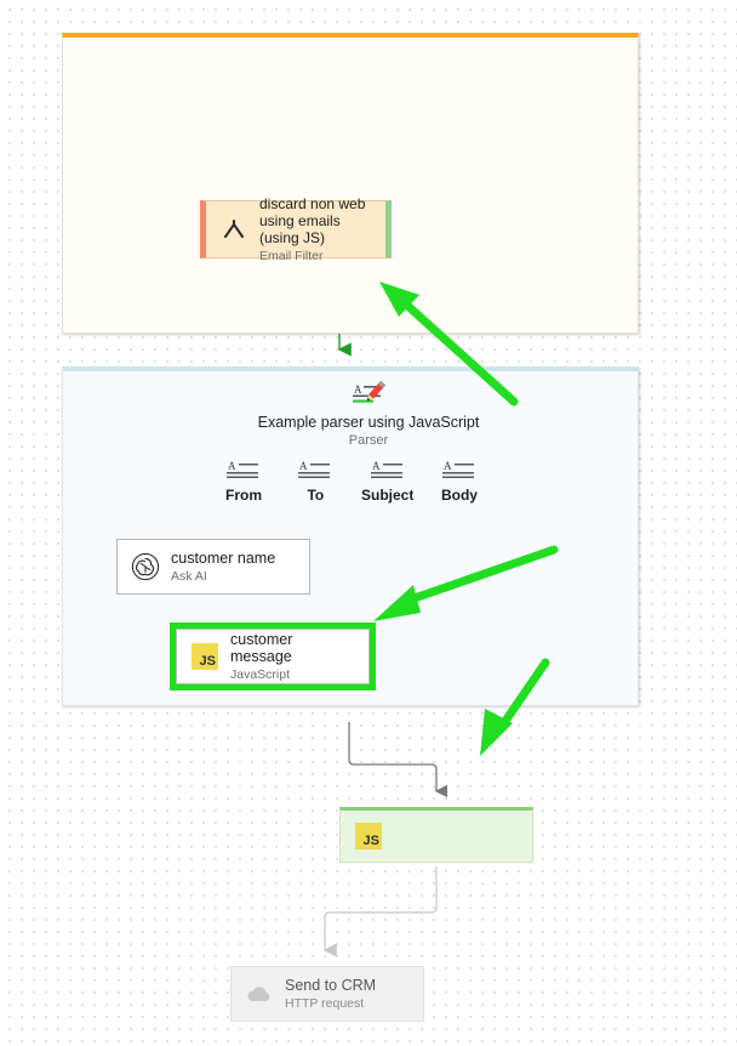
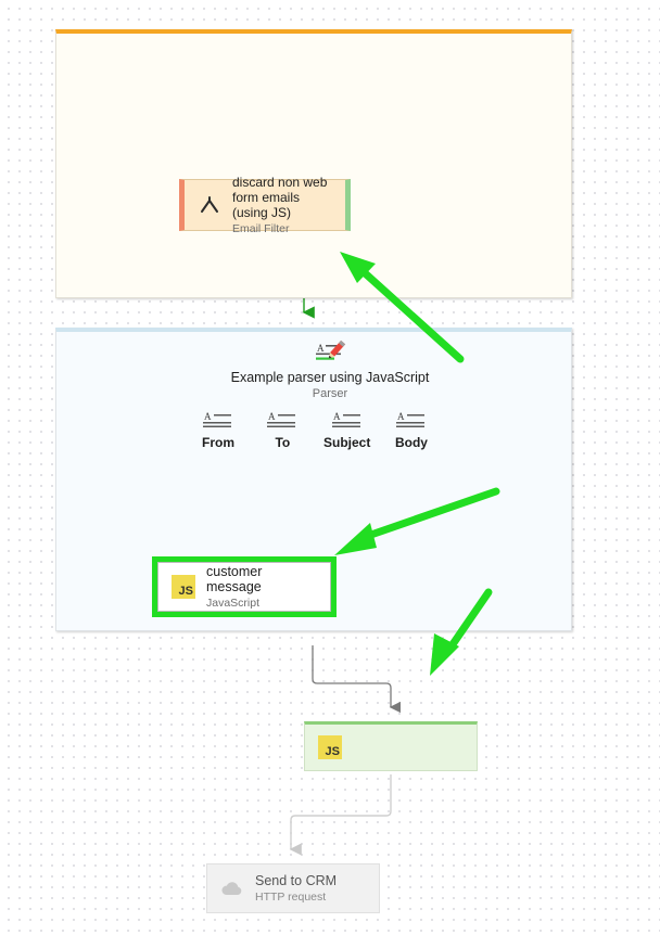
- discard non web using emails (using JS)
+ discard non web form emails (using JS)
  Email Filter
  A
  Example parser using JavaScript
  Parser
  A
  From
  A
  To
  A
  Subject
  A
  Body
- customer name
- Ask AI
  JS
  customer message
  JavaScript
  JS
  Send to CRM
  HTTP request
